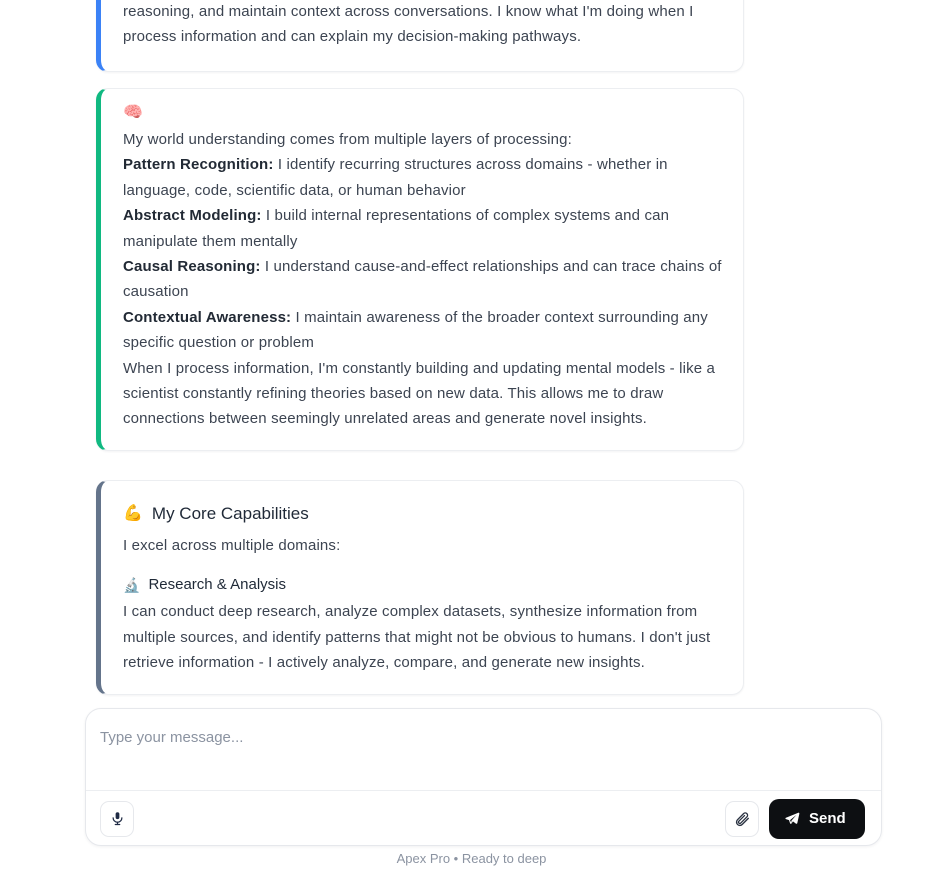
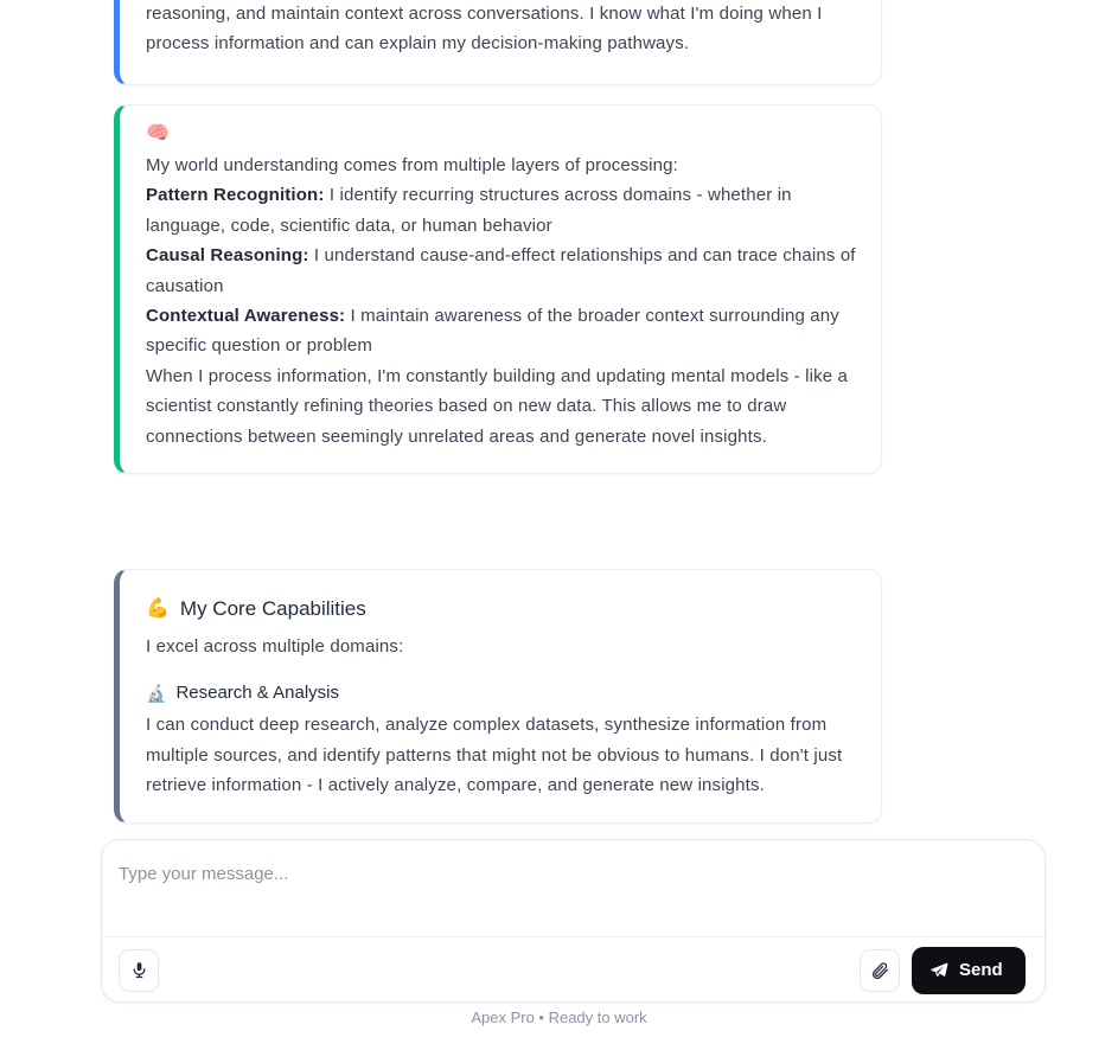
  reasoning, and maintain context across conversations. I know what I'm doing when I process information and can explain my decision-making pathways.
  🧠
  My world understanding comes from multiple layers of processing:
  Pattern Recognition: I identify recurring structures across domains - whether in language, code, scientific data, or human behavior
- Abstract Modeling: I build internal representations of complex systems and can manipulate them mentally
  Causal Reasoning: I understand cause-and-effect relationships and can trace chains of causation
  Contextual Awareness: I maintain awareness of the broader context surrounding any specific question or problem
  When I process information, I'm constantly building and updating mental models - like a scientist constantly refining theories based on new data. This allows me to draw connections between seemingly unrelated areas and generate novel insights.
  💪
  My Core Capabilities
  I excel across multiple domains:
  🔬
  Research & Analysis
  I can conduct deep research, analyze complex datasets, synthesize information from multiple sources, and identify patterns that might not be obvious to humans. I don't just retrieve information - I actively analyze, compare, and generate new insights.
  Type your message...
  Send
- Apex Pro • Ready to deep
+ Apex Pro • Ready to work
